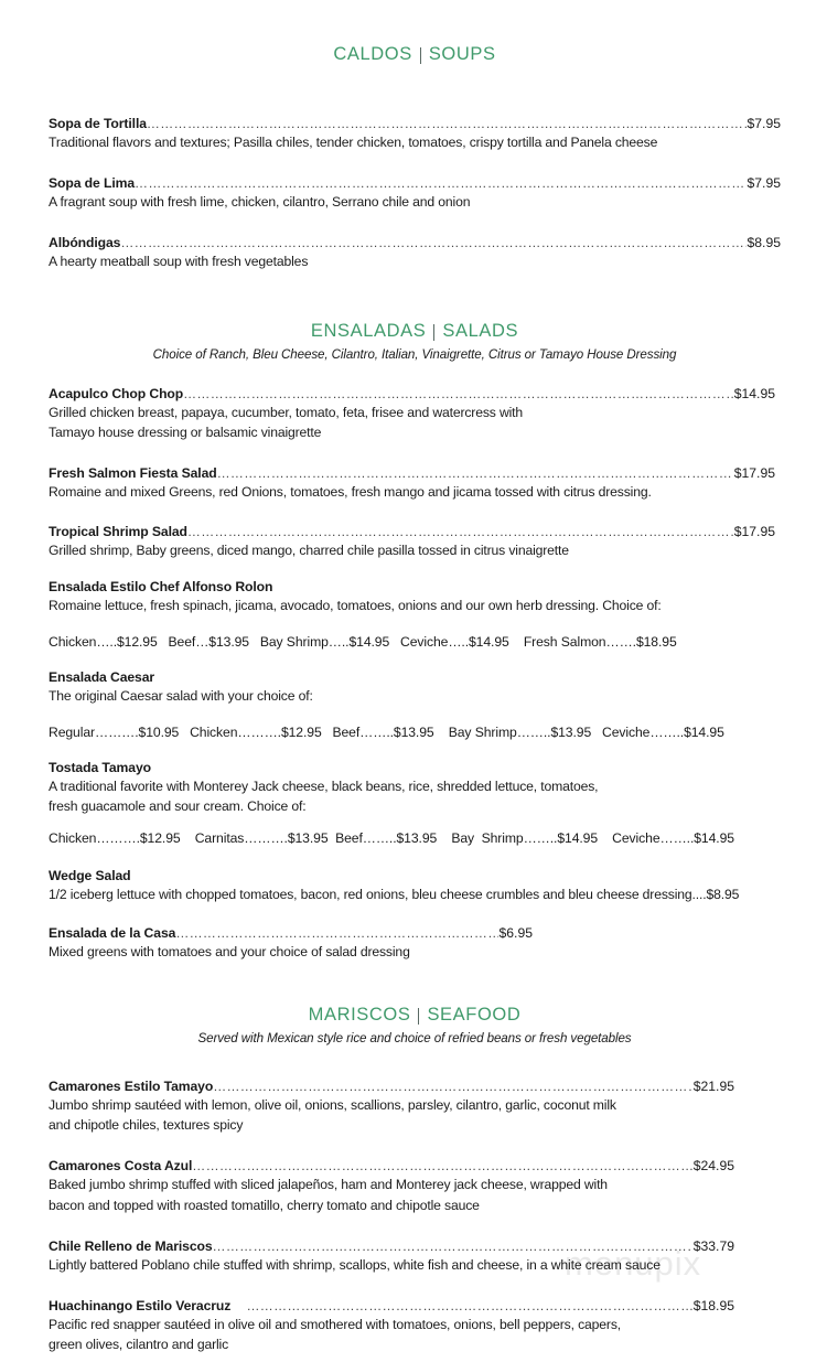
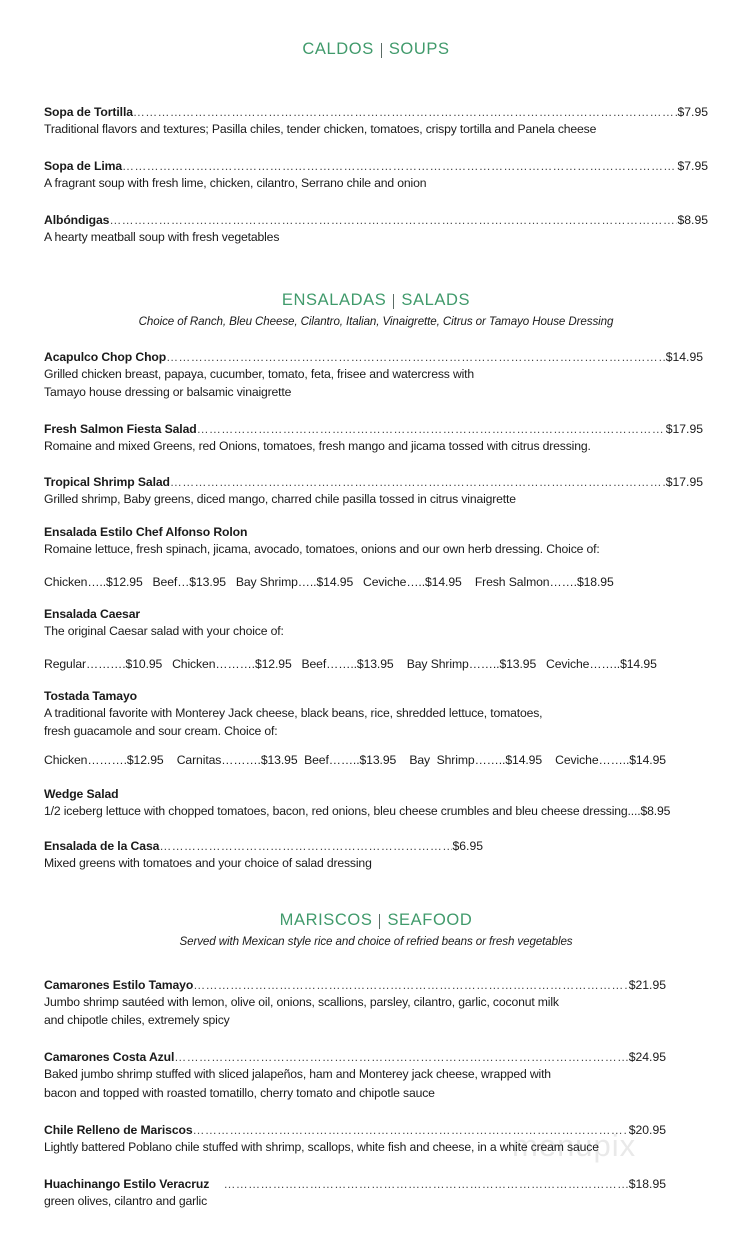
  menupix
  CALDOS SOUPS
  Sopa de Tortilla
  $7.95
  Traditional flavors and textures; Pasilla chiles, tender chicken, tomatoes, crispy tortilla and Panela cheese
  Sopa de Lima
  $7.95
  A fragrant soup with fresh lime, chicken, cilantro, Serrano chile and onion
  Albóndigas
  $8.95
  A hearty meatball soup with fresh vegetables
  ENSALADAS SALADS
  Choice of Ranch, Bleu Cheese, Cilantro, Italian, Vinaigrette, Citrus or Tamayo House Dressing
  Acapulco Chop Chop
  $14.95
  Grilled chicken breast, papaya, cucumber, tomato, feta, frisee and watercress with
  Tamayo house dressing or balsamic vinaigrette
  Fresh Salmon Fiesta Salad
  $17.95
  Romaine and mixed Greens, red Onions, tomatoes, fresh mango and jicama tossed with citrus dressing.
  Tropical Shrimp Salad
  $17.95
  Grilled shrimp, Baby greens, diced mango, charred chile pasilla tossed in citrus vinaigrette
  Ensalada Estilo Chef Alfonso Rolon
  Romaine lettuce, fresh spinach, jicama, avocado, tomatoes, onions and our own herb dressing. Choice of:
  Chicken…..$12.95 Beef…$13.95 Bay Shrimp…..$14.95 Ceviche…..$14.95 Fresh Salmon…….$18.95
  Ensalada Caesar
  The original Caesar salad with your choice of:
  Regular……….$10.95 Chicken……….$12.95 Beef……..$13.95 Bay Shrimp……..$13.95 Ceviche……..$14.95
  Tostada Tamayo
  A traditional favorite with Monterey Jack cheese, black beans, rice, shredded lettuce, tomatoes,
  fresh guacamole and sour cream. Choice of:
  Chicken……….$12.95 Carnitas……….$13.95 Beef……..$13.95 Bay Shrimp……..$14.95 Ceviche……..$14.95
  Wedge Salad
  1/2 iceberg lettuce with chopped tomatoes, bacon, red onions, bleu cheese crumbles and bleu cheese dressing....$8.95
  Ensalada de la Casa
  $6.95
  Mixed greens with tomatoes and your choice of salad dressing
  MARISCOS SEAFOOD
  Served with Mexican style rice and choice of refried beans or fresh vegetables
  Camarones Estilo Tamayo
  $21.95
  Jumbo shrimp sautéed with lemon, olive oil, onions, scallions, parsley, cilantro, garlic, coconut milk
- and chipotle chiles, textures spicy
+ and chipotle chiles, extremely spicy
  Camarones Costa Azul
  $24.95
  Baked jumbo shrimp stuffed with sliced jalapeños, ham and Monterey jack cheese, wrapped with
  bacon and topped with roasted tomatillo, cherry tomato and chipotle sauce
  Chile Relleno de Mariscos
- $33.79
+ $20.95
  Lightly battered Poblano chile stuffed with shrimp, scallops, white fish and cheese, in a white cream sauce
  Huachinango Estilo Veracruz
  $18.95
- Pacific red snapper sautéed in olive oil and smothered with tomatoes, onions, bell peppers, capers,
  green olives, cilantro and garlic
